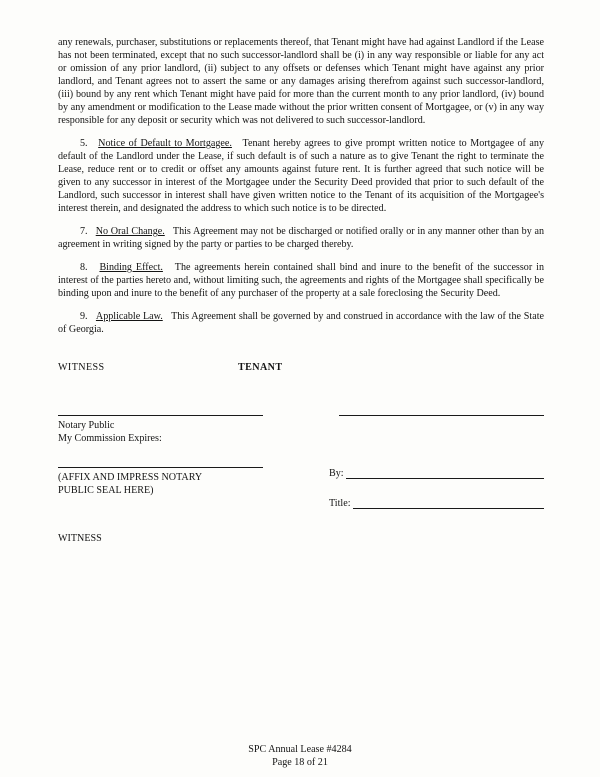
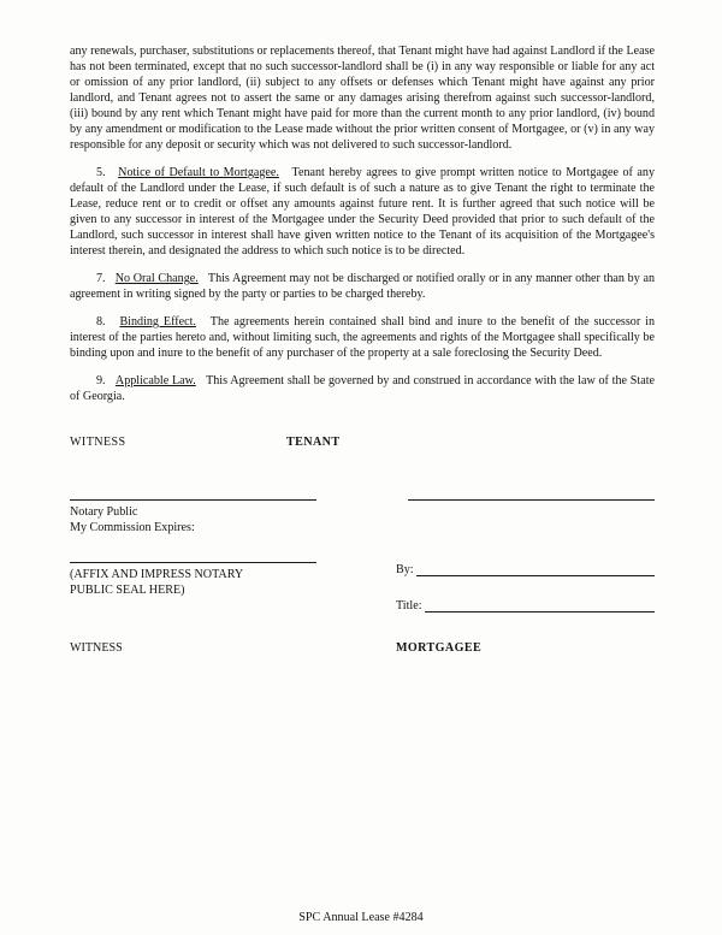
  any renewals, purchaser, substitutions or replacements thereof, that Tenant might have had against Landlord if the Lease has not been terminated, except that no such successor-landlord shall be (i) in any way responsible or liable for any act or omission of any prior landlord, (ii) subject to any offsets or defenses which Tenant might have against any prior landlord, and Tenant agrees not to assert the same or any damages arising therefrom against such successor-landlord, (iii) bound by any rent which Tenant might have paid for more than the current month to any prior landlord, (iv) bound by any amendment or modification to the Lease made without the prior written consent of Mortgagee, or (v) in any way responsible for any deposit or security which was not delivered to such successor-landlord.
  5. Notice of Default to Mortgagee. Tenant hereby agrees to give prompt written notice to Mortgagee of any default of the Landlord under the Lease, if such default is of such a nature as to give Tenant the right to terminate the Lease, reduce rent or to credit or offset any amounts against future rent. It is further agreed that such notice will be given to any successor in interest of the Mortgagee under the Security Deed provided that prior to such default of the Landlord, such successor in interest shall have given written notice to the Tenant of its acquisition of the Mortgagee's interest therein, and designated the address to which such notice is to be directed.
  7. No Oral Change. This Agreement may not be discharged or notified orally or in any manner other than by an agreement in writing signed by the party or parties to be charged thereby.
  8. Binding Effect. The agreements herein contained shall bind and inure to the benefit of the successor in interest of the parties hereto and, without limiting such, the agreements and rights of the Mortgagee shall specifically be binding upon and inure to the benefit of any purchaser of the property at a sale foreclosing the Security Deed.
  9. Applicable Law. This Agreement shall be governed by and construed in accordance with the law of the State of Georgia.
  WITNESS
  TENANT
  Notary Public
  My Commission Expires:
  (AFFIX AND IMPRESS NOTARY
  PUBLIC SEAL HERE)
  By:
  Title:
  WITNESS
+ MORTGAGEE
  SPC Annual Lease #4284
- Page 18 of 21
